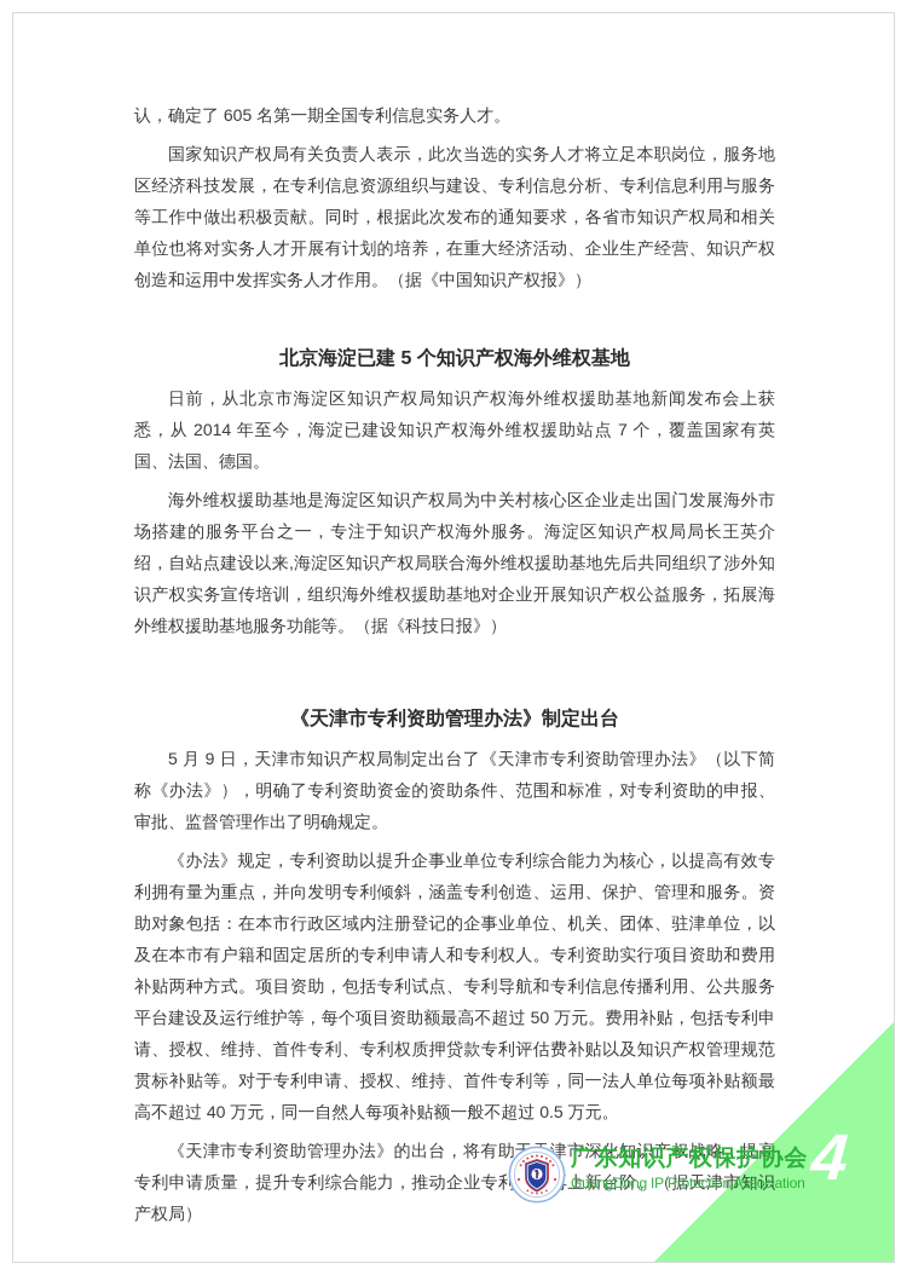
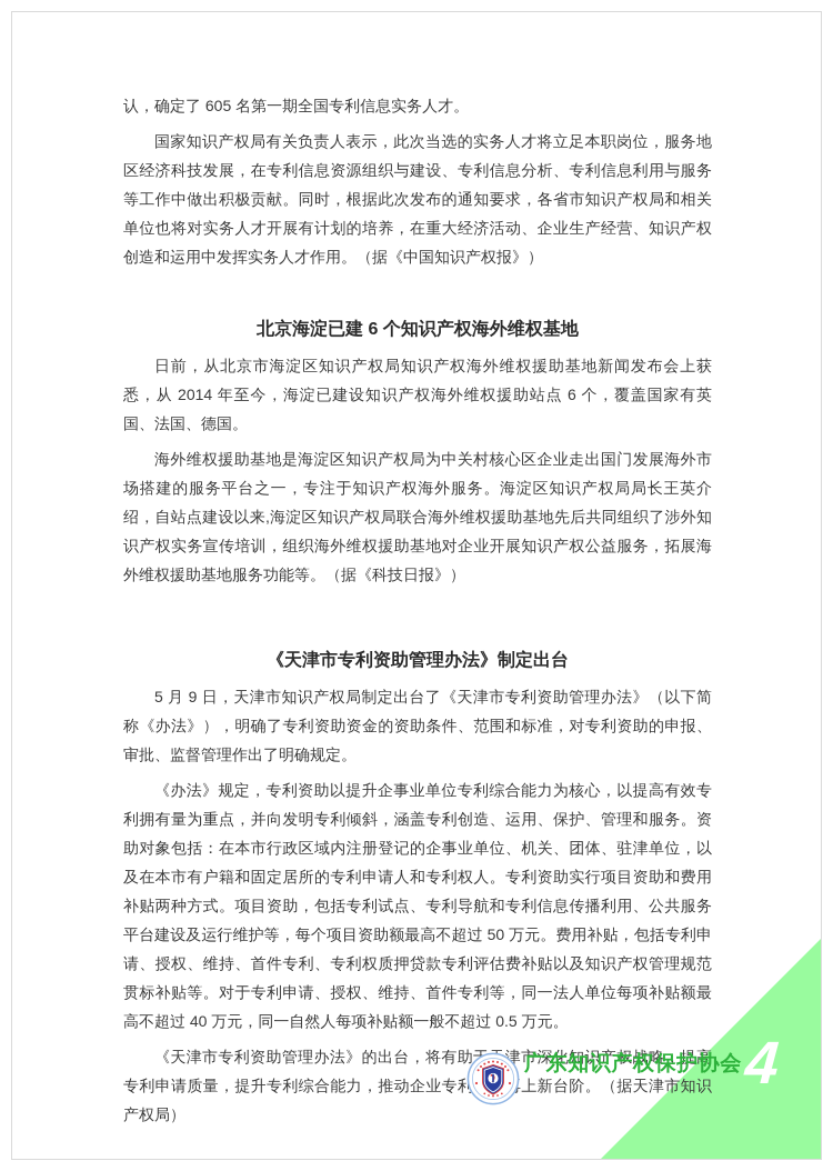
  认，确定了 605 名第一期全国专利信息实务人才。
  国家知识产权局有关负责人表示，此次当选的实务人才将立足本职岗位，服务地区经济科技发展，在专利信息资源组织与建设、专利信息分析、专利信息利用与服务等工作中做出积极贡献。同时，根据此次发布的通知要求，各省市知识产权局和相关单位也将对实务人才开展有计划的培养，在重大经济活动、企业生产经营、知识产权创造和运用中发挥实务人才作用。（据《中国知识产权报》）
- 北京海淀已建 5 个知识产权海外维权基地
+ 北京海淀已建 6 个知识产权海外维权基地
- 日前，从北京市海淀区知识产权局知识产权海外维权援助基地新闻发布会上获悉，从 2014 年至今，海淀已建设知识产权海外维权援助站点 7 个，覆盖国家有英国、法国、德国。
+ 日前，从北京市海淀区知识产权局知识产权海外维权援助基地新闻发布会上获悉，从 2014 年至今，海淀已建设知识产权海外维权援助站点 6 个，覆盖国家有英国、法国、德国。
  海外维权援助基地是海淀区知识产权局为中关村核心区企业走出国门发展海外市场搭建的服务平台之一，专注于知识产权海外服务。海淀区知识产权局局长王英介绍，自站点建设以来,海淀区知识产权局联合海外维权援助基地先后共同组织了涉外知识产权实务宣传培训，组织海外维权援助基地对企业开展知识产权公益服务，拓展海外维权援助基地服务功能等。（据《科技日报》）
  《天津市专利资助管理办法》制定出台
  5 月 9 日，天津市知识产权局制定出台了《天津市专利资助管理办法》（以下简称《办法》），明确了专利资助资金的资助条件、范围和标准，对专利资助的申报、审批、监督管理作出了明确规定。
  《办法》规定，专利资助以提升企事业单位专利综合能力为核心，以提高有效专利拥有量为重点，并向发明专利倾斜，涵盖专利创造、运用、保护、管理和服务。资助对象包括：在本市行政区域内注册登记的企事业单位、机关、团体、驻津单位，以及在本市有户籍和固定居所的专利申请人和专利权人。专利资助实行项目资助和费用补贴两种方式。项目资助，包括专利试点、专利导航和专利信息传播利用、公共服务平台建设及运行维护等，每个项目资助额最高不超过 50 万元。费用补贴，包括专利申请、授权、维持、首件专利、专利权质押贷款专利评估费补贴以及知识产权管理规范贯标补贴等。对于专利申请、授权、维持、首件专利等，同一法人单位每项补贴额最高不超过 40 万元，同一自然人每项补贴额一般不超过 0.5 万元。
  《天津市专利资助管理办法》的出台，将有助津市深化知识产权战略，提高专利申请质量，提升专利综合能力，推动企业专利上新台阶。（据天津市知识产权局）
  广东知识产权保护协会
- GuangDong IP Protection Association
